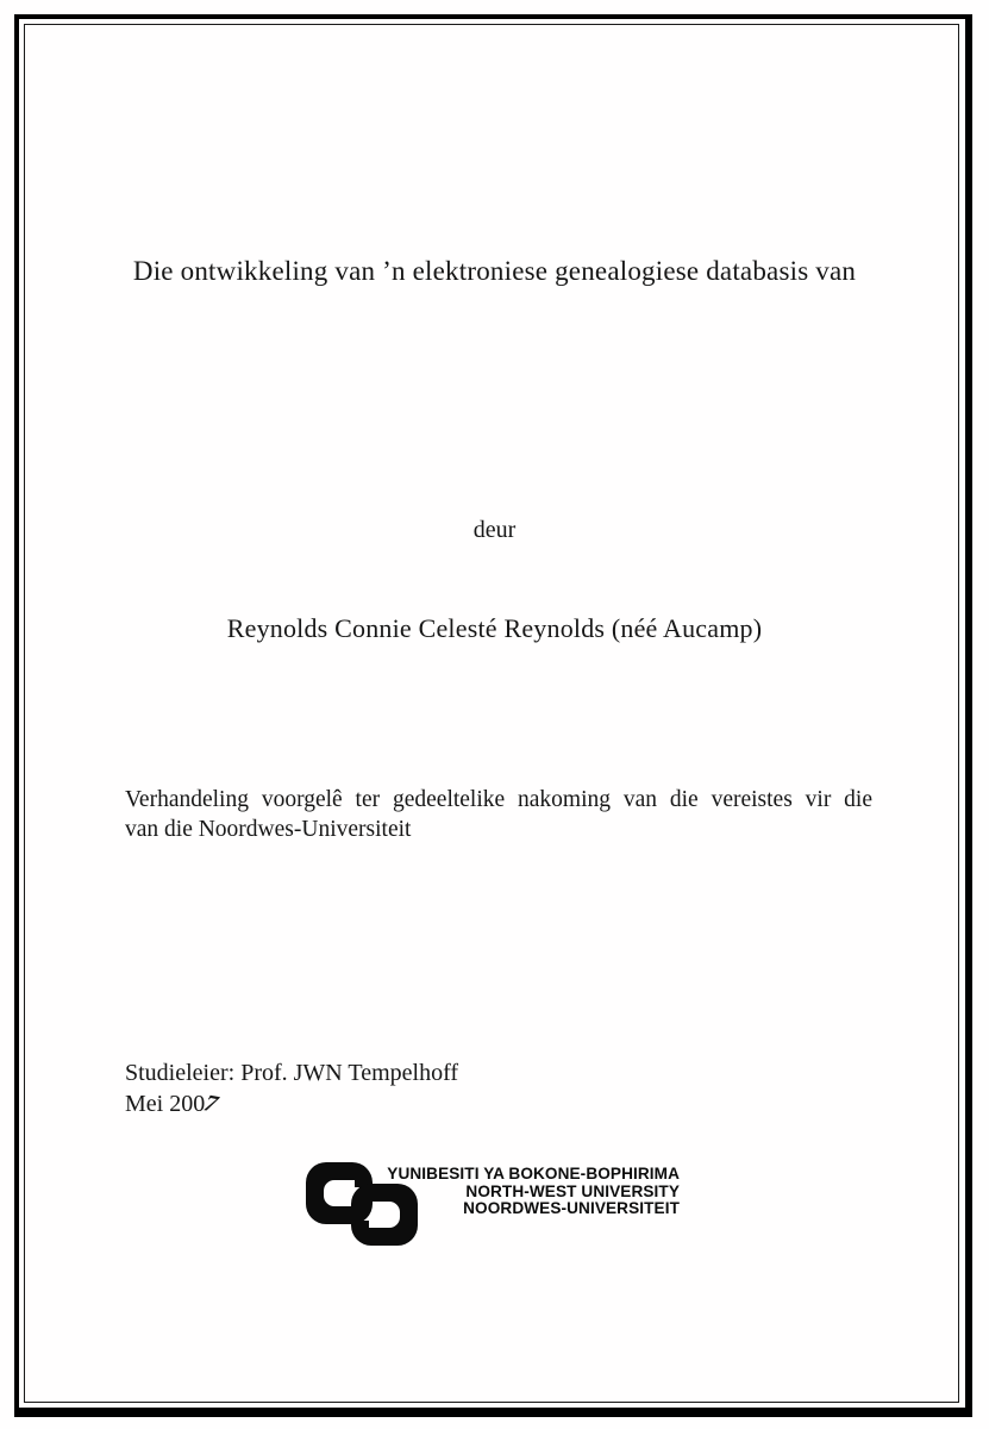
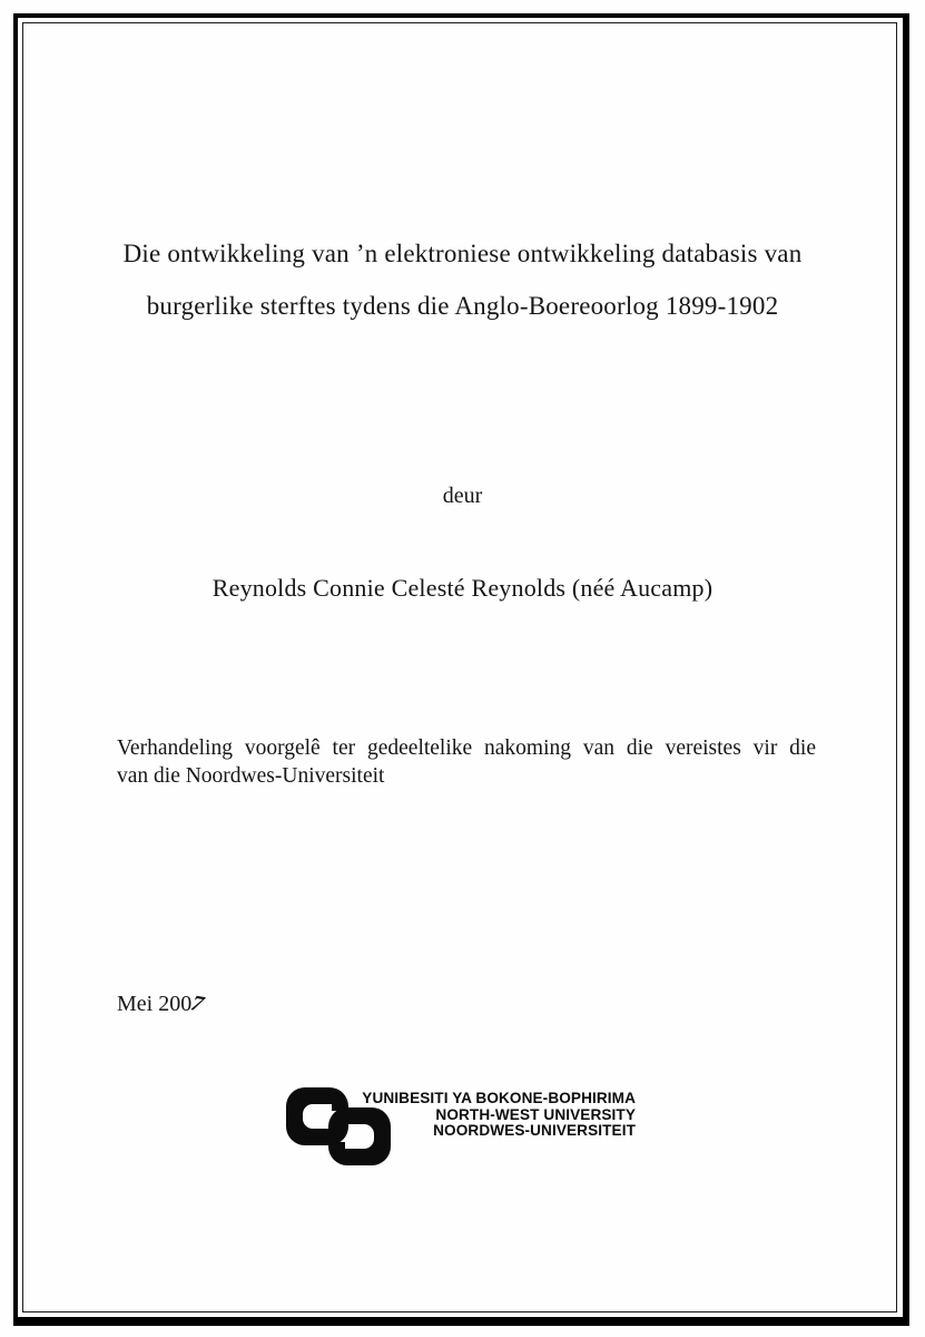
- Die ontwikkeling van ’n elektroniese genealogiese databasis van
+ Die ontwikkeling van ’n elektroniese ontwikkeling databasis van
+ burgerlike sterftes tydens die Anglo-Boereoorlog 1899-1902
  deur
  Reynolds Connie Celesté Reynolds (néé Aucamp)
  Verhandeling voorgelê ter gedeeltelike nakoming van die vereistes vir die
  van die Noordwes-Universiteit
- Studieleier: Prof. JWN Tempelhoff
  YUNIBESITI YA BOKONE-BOPHIRIMA
  NORTH-WEST UNIVERSITY
  NOORDWES-UNIVERSITEIT
